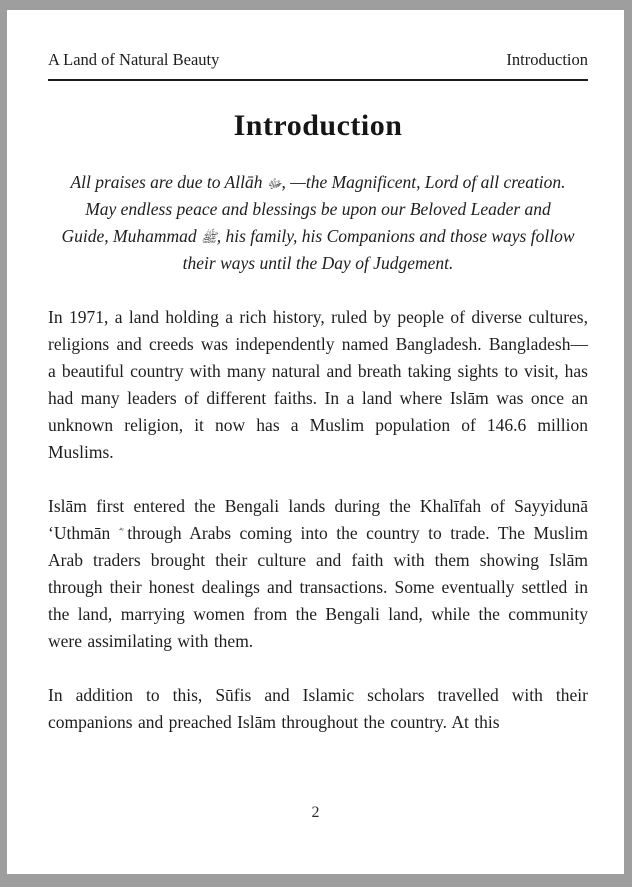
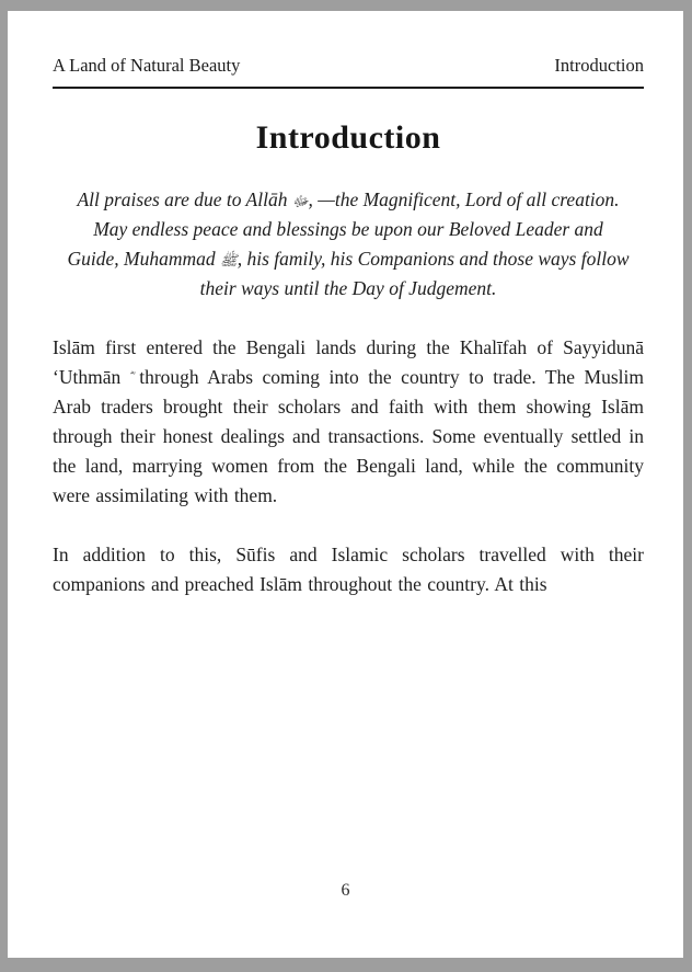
  A Land of Natural Beauty
  Introduction
  Introduction
  All praises are due to Allāh ﷻ, —the Magnificent, Lord of all creation. May endless peace and blessings be upon our Beloved Leader and Guide, Muhammad ﷺ, his family, his Companions and those ways follow their ways until the Day of Judgement.
- In 1971, a land holding a rich history, ruled by people of diverse cultures, religions and creeds was independently named Bangladesh. Bangladesh— a beautiful country with many natural and breath taking sights to visit, has had many leaders of different faiths. In a land where Islām was once an unknown religion, it now has a Muslim population of 146.6 million Muslims.
- Islām first entered the Bengali lands during the Khalīfah of Sayyidunā ‘Uthmān through Arabs coming into the country to trade. The Muslim Arab traders brought their culture and faith with them showing Islām through their honest dealings and transactions. Some eventually settled in the land, marrying women from the Bengali land, while the community were assimilating with them.
+ Islām first entered the Bengali lands during the Khalīfah of Sayyidunā ‘Uthmān through Arabs coming into the country to trade. The Muslim Arab traders brought their scholars and faith with them showing Islām through their honest dealings and transactions. Some eventually settled in the land, marrying women from the Bengali land, while the community were assimilating with them.
  In addition to this, Sūfis and Islamic scholars travelled with their companions and preached Islām throughout the country. At this
- 2
+ 6
